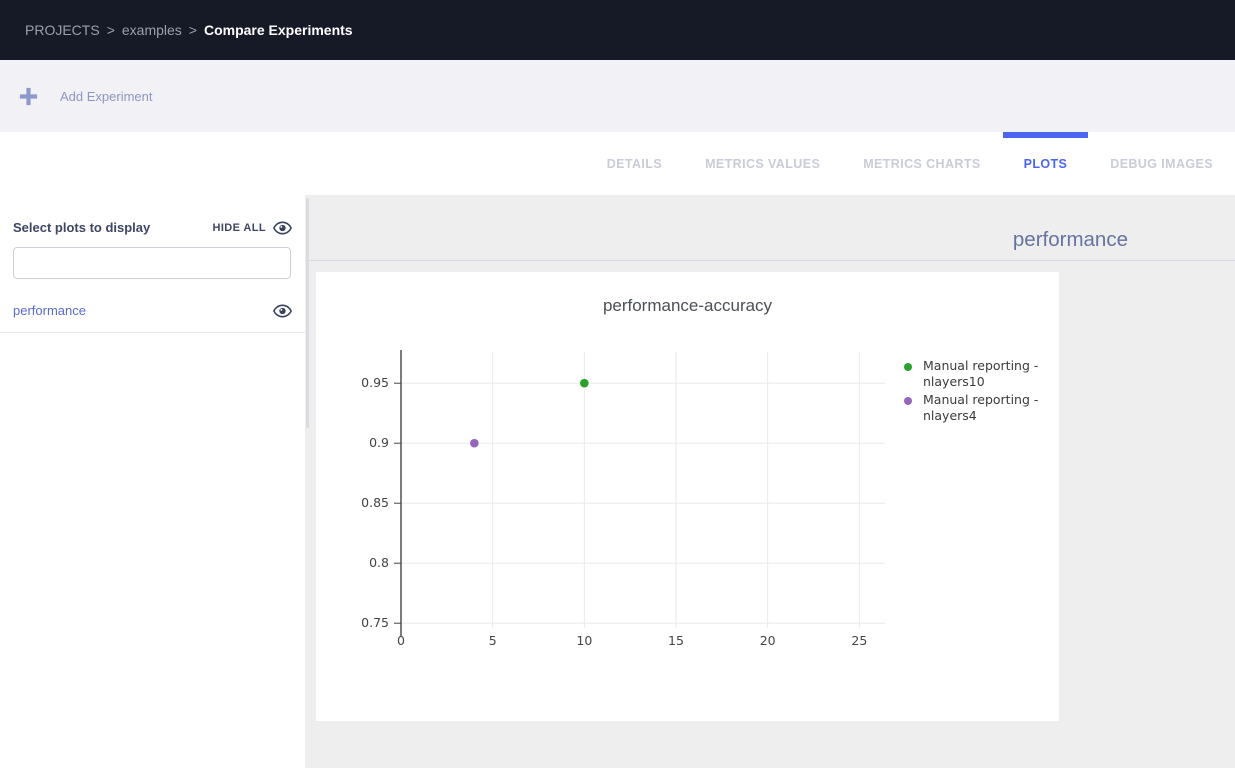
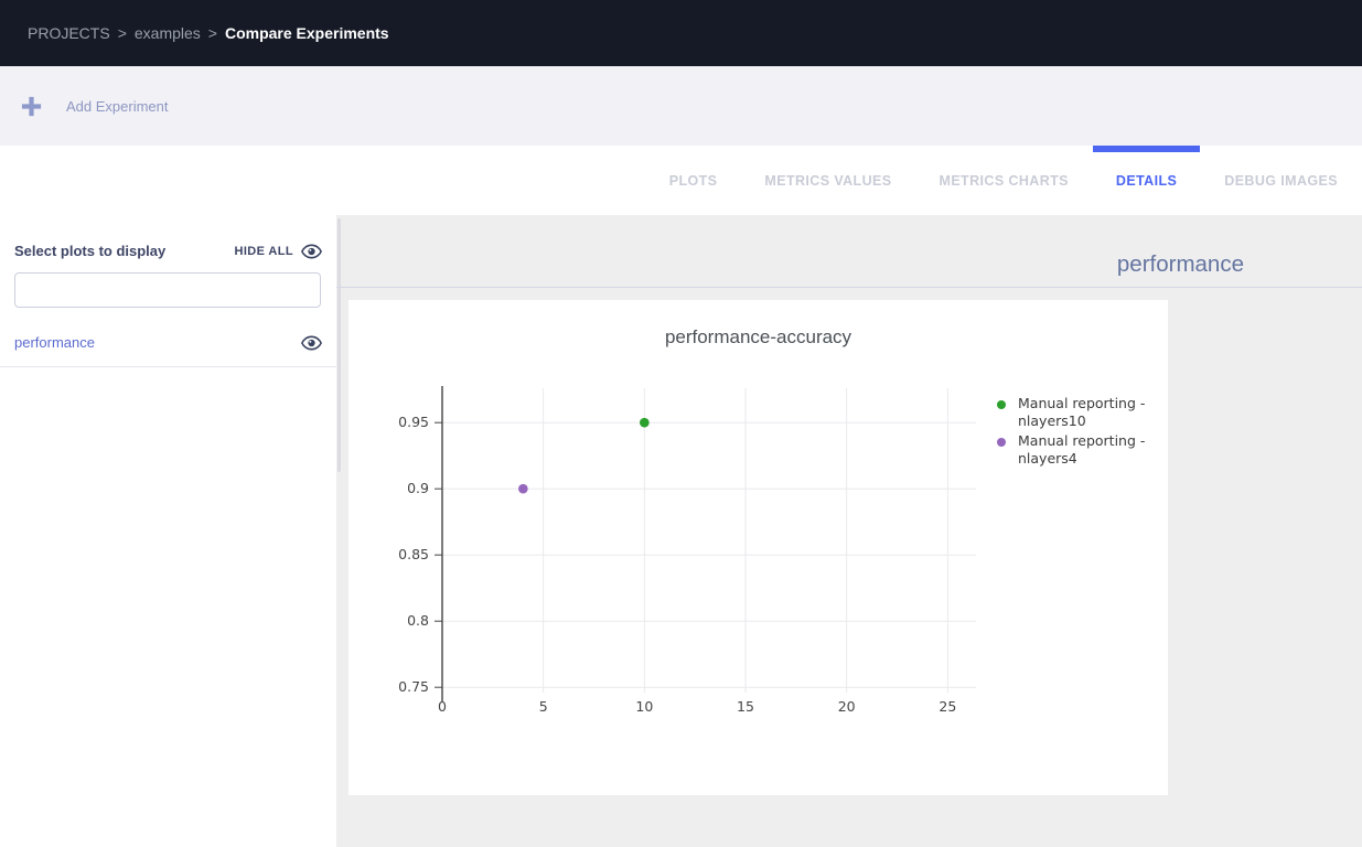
  PROJECTS
  >
  examples
  >
  Compare Experiments
  Add Experiment
- DETAILS
+ PLOTS
  METRICS VALUES
  METRICS CHARTS
- PLOTS
+ DETAILS
  DEBUG IMAGES
  Select plots to display
  HIDE ALL
  performance
  performance
  0.75
  0.8
  0.85
  0.9
  0.95
  0
  5
  10
  15
  20
  25
  performance-accuracy
  Manual reporting - nlayers10
  Manual reporting - nlayers4
